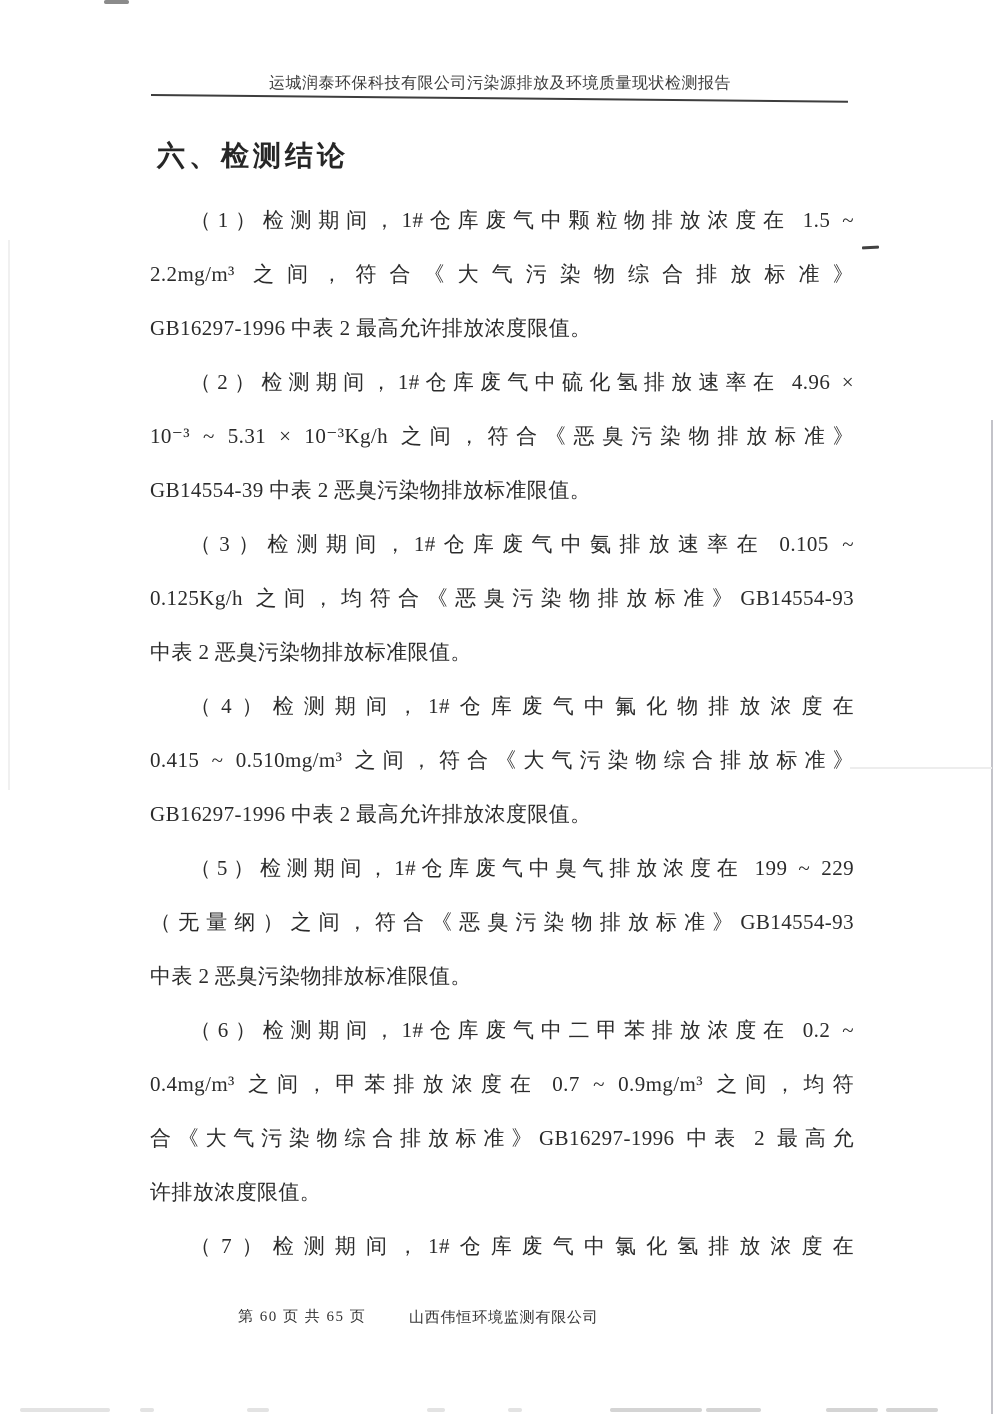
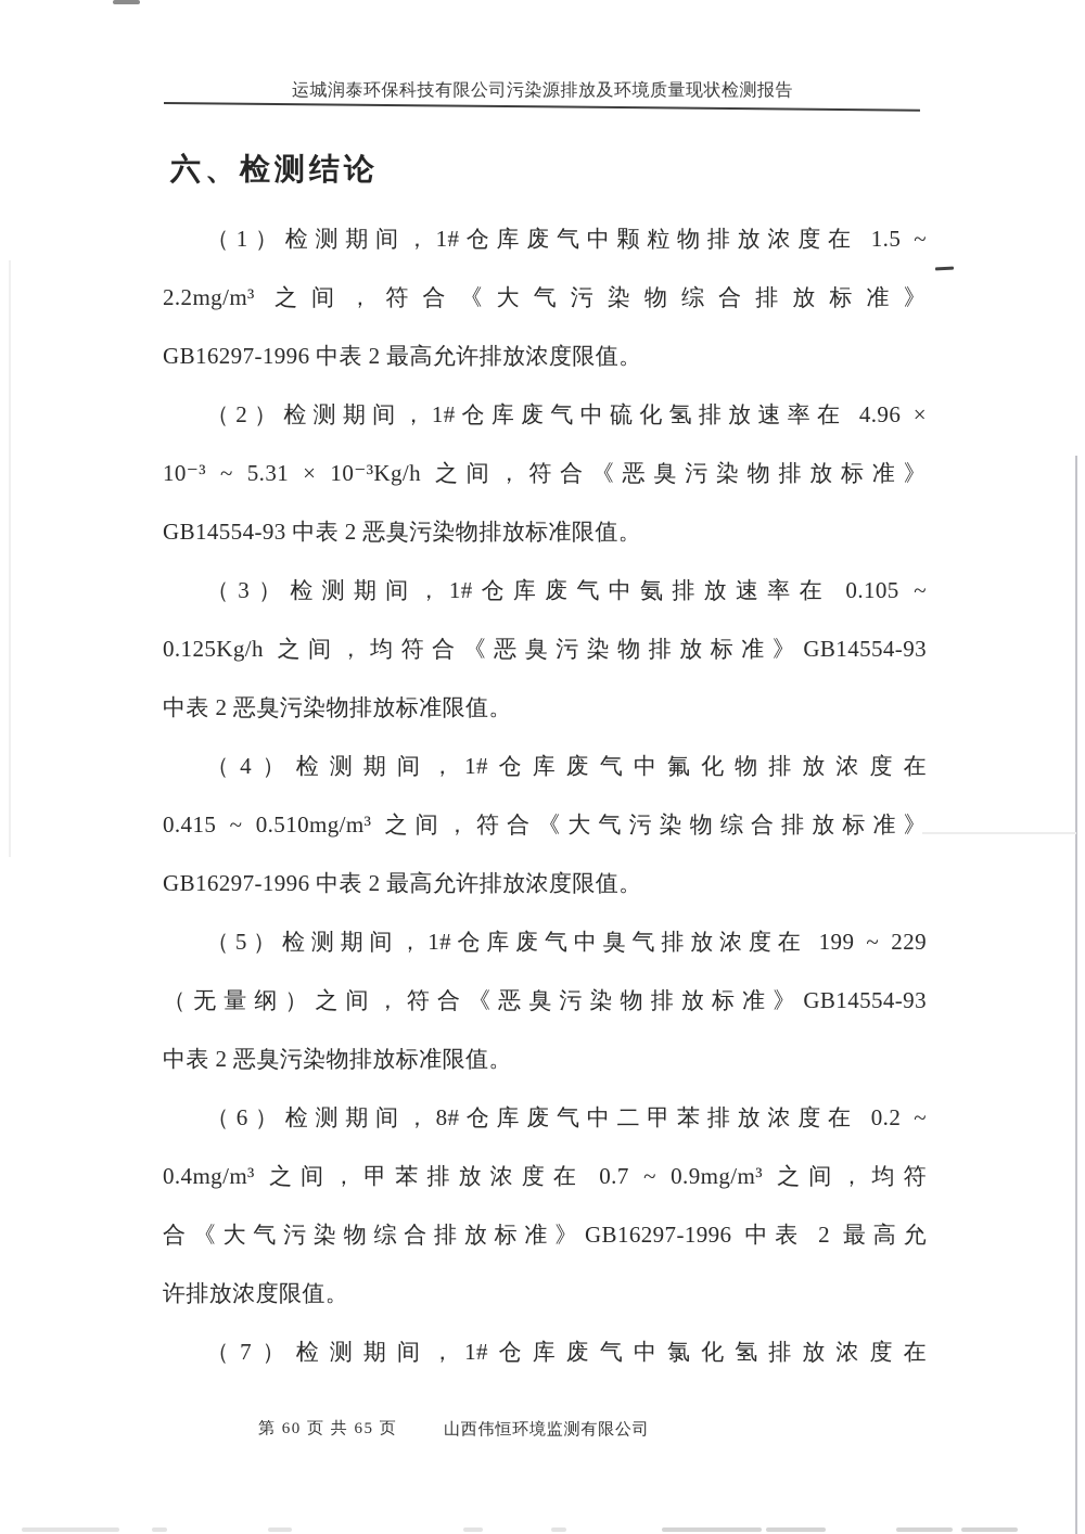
  运城润泰环保科技有限公司污染源排放及环境质量现状检测报告
  六、检测结论
  （1）检测期间，1#仓库废气中颗粒物排放浓度在 1.5 ~
  2.2mg/m³ 之间，符合《大气污染物综合排放标准》
  GB16297-1996 中表 2 最高允许排放浓度限值。
  （2）检测期间，1#仓库废气中硫化氢排放速率在 4.96 ×
  10⁻³ ~ 5.31 × 10⁻³Kg/h 之间，符合《恶臭污染物排放标准》
- GB14554-39 中表 2 恶臭污染物排放标准限值。
+ GB14554-93 中表 2 恶臭污染物排放标准限值。
  （3）检测期间，1#仓库废气中氨排放速率在 0.105 ~
  0.125Kg/h 之间，均符合《恶臭污染物排放标准》GB14554-93
  中表 2 恶臭污染物排放标准限值。
  （4）检测期间，1#仓库废气中氟化物排放浓度在
  0.415 ~ 0.510mg/m³ 之间，符合《大气污染物综合排放标准》
  GB16297-1996 中表 2 最高允许排放浓度限值。
  （5）检测期间，1#仓库废气中臭气排放浓度在 199 ~ 229
  （无量纲）之间，符合《恶臭污染物排放标准》GB14554-93
  中表 2 恶臭污染物排放标准限值。
- （6）检测期间，1#仓库废气中二甲苯排放浓度在 0.2 ~
+ （6）检测期间，8#仓库废气中二甲苯排放浓度在 0.2 ~
  0.4mg/m³ 之间，甲苯排放浓度在 0.7 ~ 0.9mg/m³ 之间，均符
  合《大气污染物综合排放标准》GB16297-1996 中表 2 最高允
  许排放浓度限值。
  （7）检测期间，1#仓库废气中氯化氢排放浓度在
  第 60 页 共 65 页
  山西伟恒环境监测有限公司
